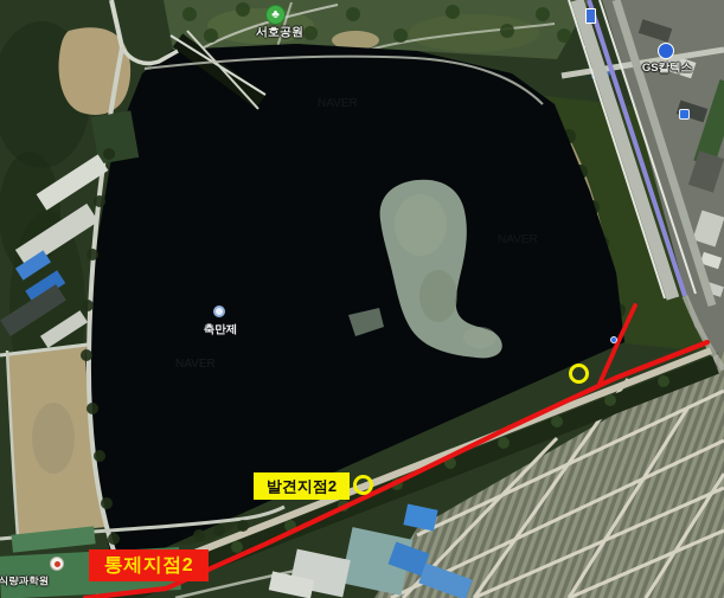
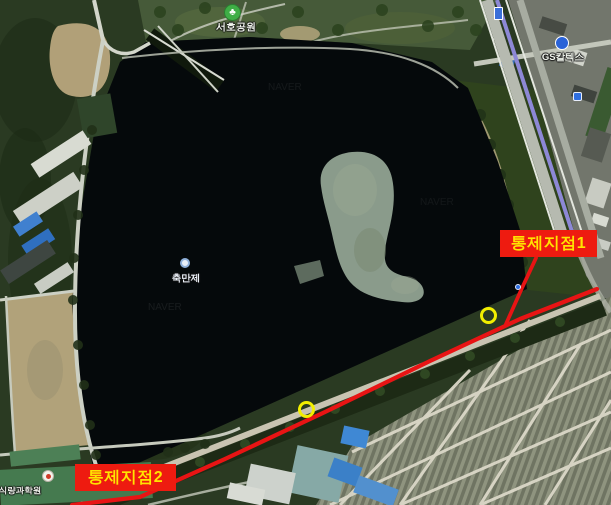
  ♣
  서호공원
  축만제
  GS칼텍스
  식량과학원
+ 통제지점1
  통제지점2
- 발견지점2
